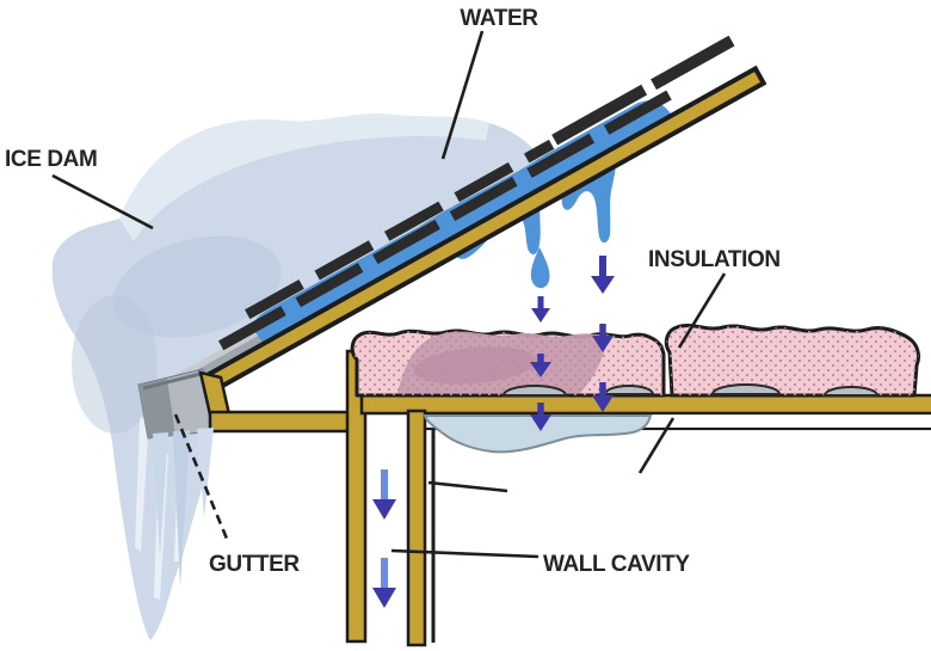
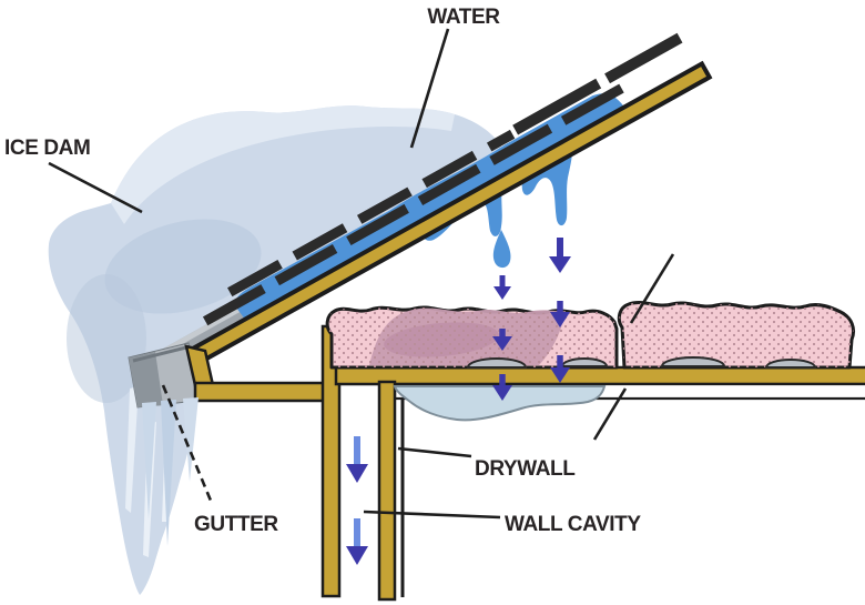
  WATER
  ICE DAM
- INSULATION
  GUTTER
+ DRYWALL
  WALL CAVITY
